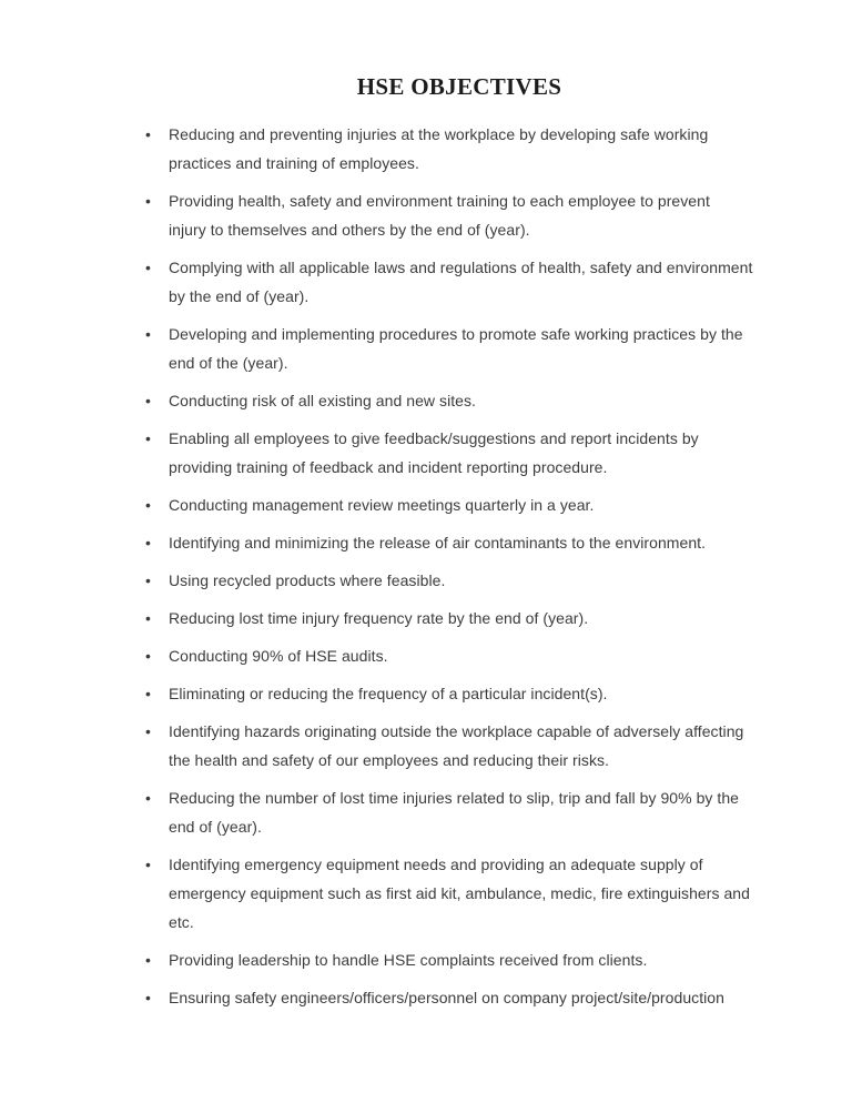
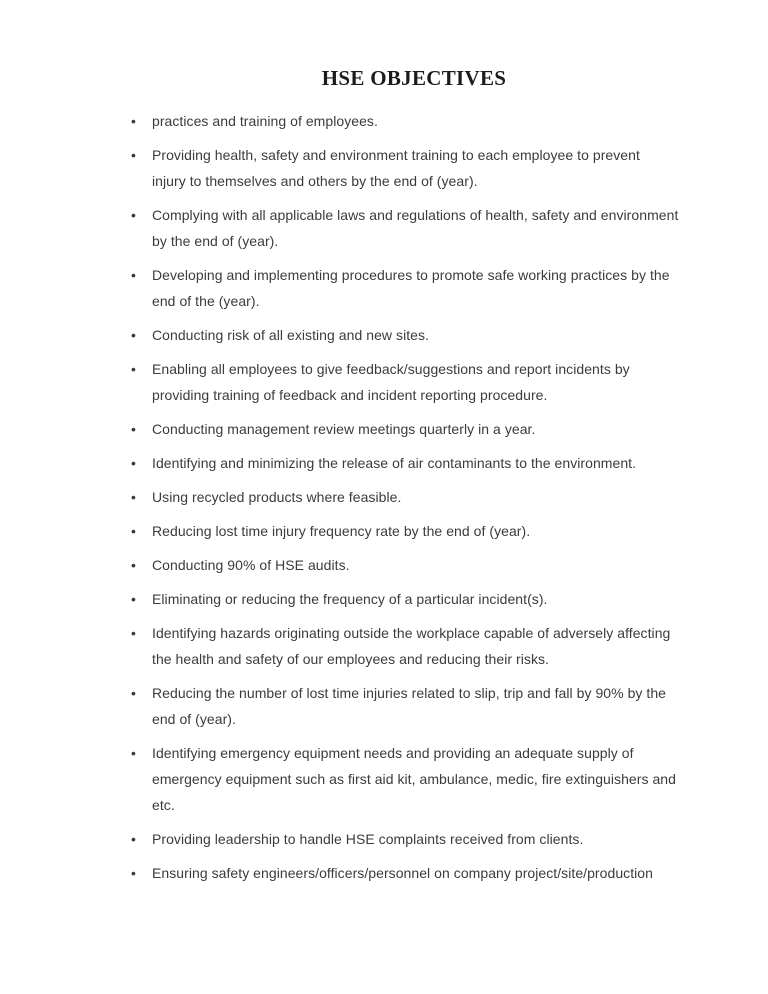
  HSE OBJECTIVES
  •
- Reducing and preventing injuries at the workplace by developing safe working
  practices and training of employees.
  •
  Providing health, safety and environment training to each employee to prevent
  injury to themselves and others by the end of (year).
  •
  Complying with all applicable laws and regulations of health, safety and environment
  by the end of (year).
  •
  Developing and implementing procedures to promote safe working practices by the
  end of the (year).
  •
  Conducting risk of all existing and new sites.
  •
  Enabling all employees to give feedback/suggestions and report incidents by
  providing training of feedback and incident reporting procedure.
  •
  Conducting management review meetings quarterly in a year.
  •
  Identifying and minimizing the release of air contaminants to the environment.
  •
  Using recycled products where feasible.
  •
  Reducing lost time injury frequency rate by the end of (year).
  •
  Conducting 90% of HSE audits.
  •
  Eliminating or reducing the frequency of a particular incident(s).
  •
  Identifying hazards originating outside the workplace capable of adversely affecting
  the health and safety of our employees and reducing their risks.
  •
  Reducing the number of lost time injuries related to slip, trip and fall by 90% by the
  end of (year).
  •
  Identifying emergency equipment needs and providing an adequate supply of
  emergency equipment such as first aid kit, ambulance, medic, fire extinguishers and
  etc.
  •
  Providing leadership to handle HSE complaints received from clients.
  •
  Ensuring safety engineers/officers/personnel on company project/site/production
